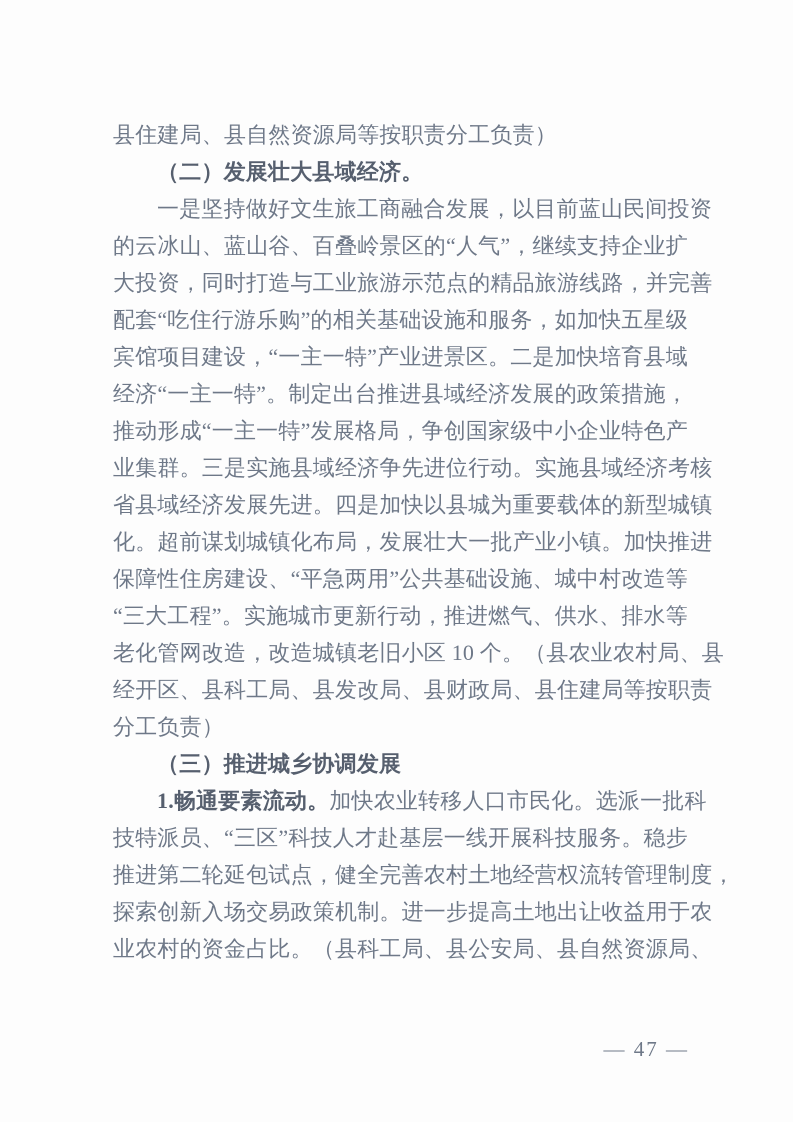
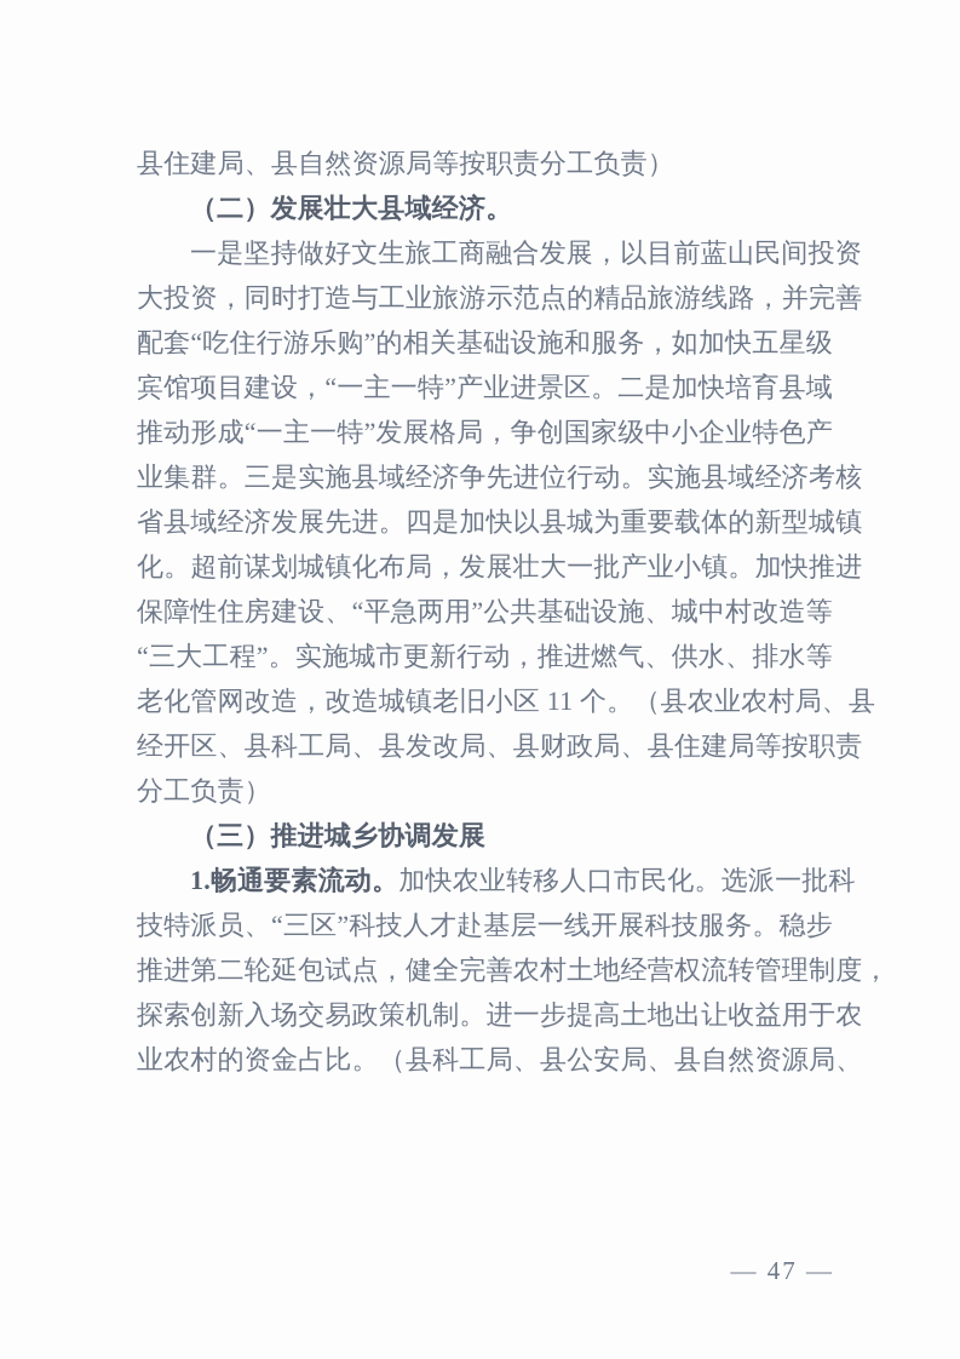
  县住建局、县自然资源局等按职责分工负责）
  （二）发展壮大县域经济。
  一是坚持做好文生旅工商融合发展，以目前蓝山民间投资
- 的云冰山、蓝山谷、百叠岭景区的“人气”，继续支持企业扩
  大投资，同时打造与工业旅游示范点的精品旅游线路，并完善
  配套“吃住行游乐购”的相关基础设施和服务，如加快五星级
  宾馆项目建设，“一主一特”产业进景区。二是加快培育县域
- 经济“一主一特”。制定出台推进县域经济发展的政策措施，
  推动形成“一主一特”发展格局，争创国家级中小企业特色产
  业集群。三是实施县域经济争先进位行动。实施县域经济考核
  省县域经济发展先进。四是加快以县城为重要载体的新型城镇
  化。超前谋划城镇化布局，发展壮大一批产业小镇。加快推进
  保障性住房建设、“平急两用”公共基础设施、城中村改造等
  “三大工程”。实施城市更新行动，推进燃气、供水、排水等
- 老化管网改造，改造城镇老旧小区 10 个。（县农业农村局、县
+ 老化管网改造，改造城镇老旧小区 11 个。（县农业农村局、县
  经开区、县科工局、县发改局、县财政局、县住建局等按职责
  分工负责）
  （三）推进城乡协调发展
  1.畅通要素流动。加快农业转移人口市民化。选派一批科
  技特派员、“三区”科技人才赴基层一线开展科技服务。稳步
  推进第二轮延包试点，健全完善农村土地经营权流转管理制度，
  探索创新入场交易政策机制。进一步提高土地出让收益用于农
  业农村的资金占比。（县科工局、县公安局、县自然资源局、
  — 47 —
